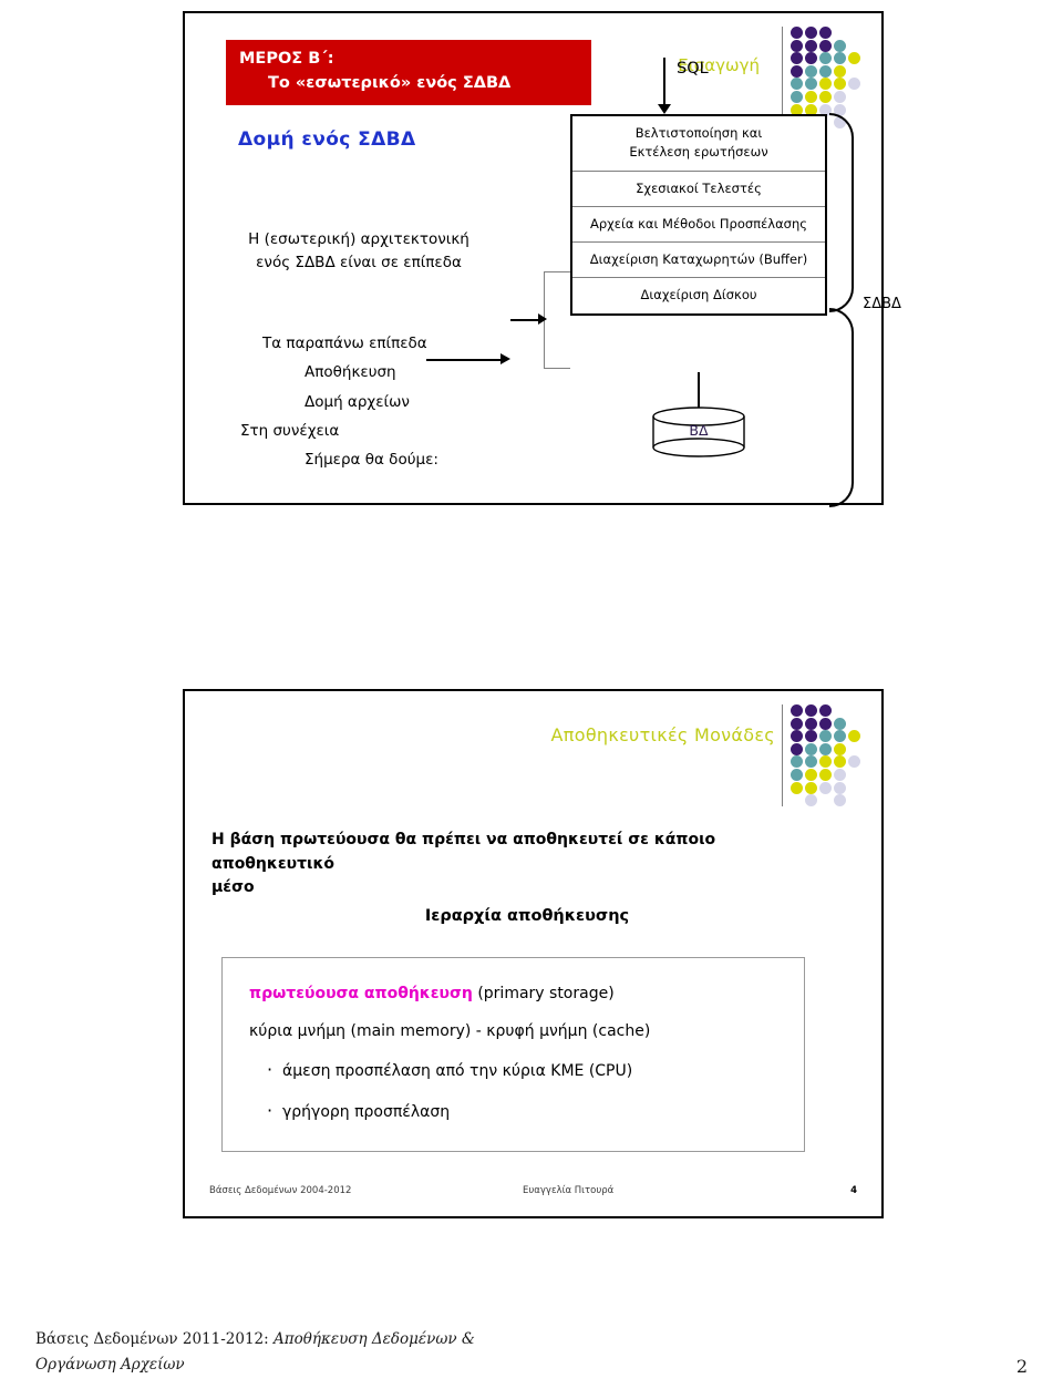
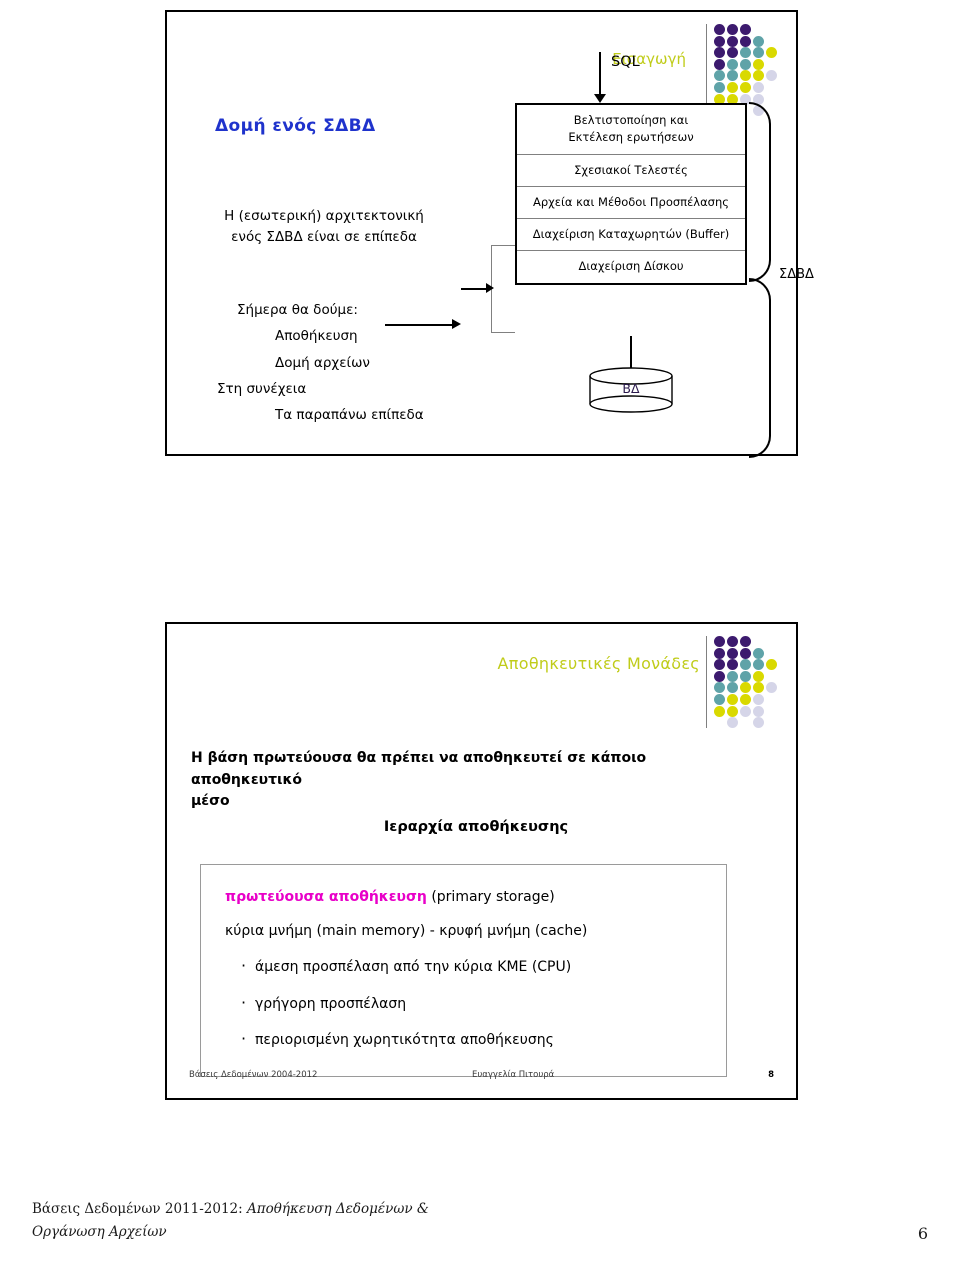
- ΜΕΡΟΣ Β΄:
- Το «εσωτερικό» ενός ΣΔΒΔ
  Δομή ενός ΣΔΒΔ
  Εισαγωγή
  Η (εσωτερική) αρχιτεκτονική
  ενός ΣΔΒΔ είναι σε επίπεδα
- Τα παραπάνω επίπεδα
+ Σήμερα θα δούμε:
  Αποθήκευση
  Δομή αρχείων
  Στη συνέχεια
- Σήμερα θα δούμε:
+ Τα παραπάνω επίπεδα
  SQL
  Βελτιστοποίηση και
  Εκτέλεση ερωτήσεων
  Σχεσιακοί Τελεστές
  Αρχεία και Μέθοδοι Προσπέλασης
  Διαχείριση Καταχωρητών (Buffer)
  Διαχείριση Δίσκου
  ΣΔΒΔ
  ΒΔ
  Αποθηκευτικές Μονάδες
  Η βάση πρωτεύουσα θα πρέπει να αποθηκευτεί σε κάποιο αποθηκευτικό
  μέσο
  Ιεραρχία αποθήκευσης
  πρωτεύουσα αποθήκευση (primary storage)
  κύρια μνήμη (main memory) - κρυφή μνήμη (cache)
  άμεση προσπέλαση από την κύρια ΚΜΕ (CPU)
  γρήγορη προσπέλαση
+ περιορισμένη χωρητικότητα αποθήκευσης
  Βάσεις Δεδομένων 2004-2012
  Ευαγγελία Πιτουρά
- 4
+ 8
  Βάσεις Δεδομένων 2011-2012: Αποθήκευση Δεδομένων &
  Οργάνωση Αρχείων
- 2
+ 6
